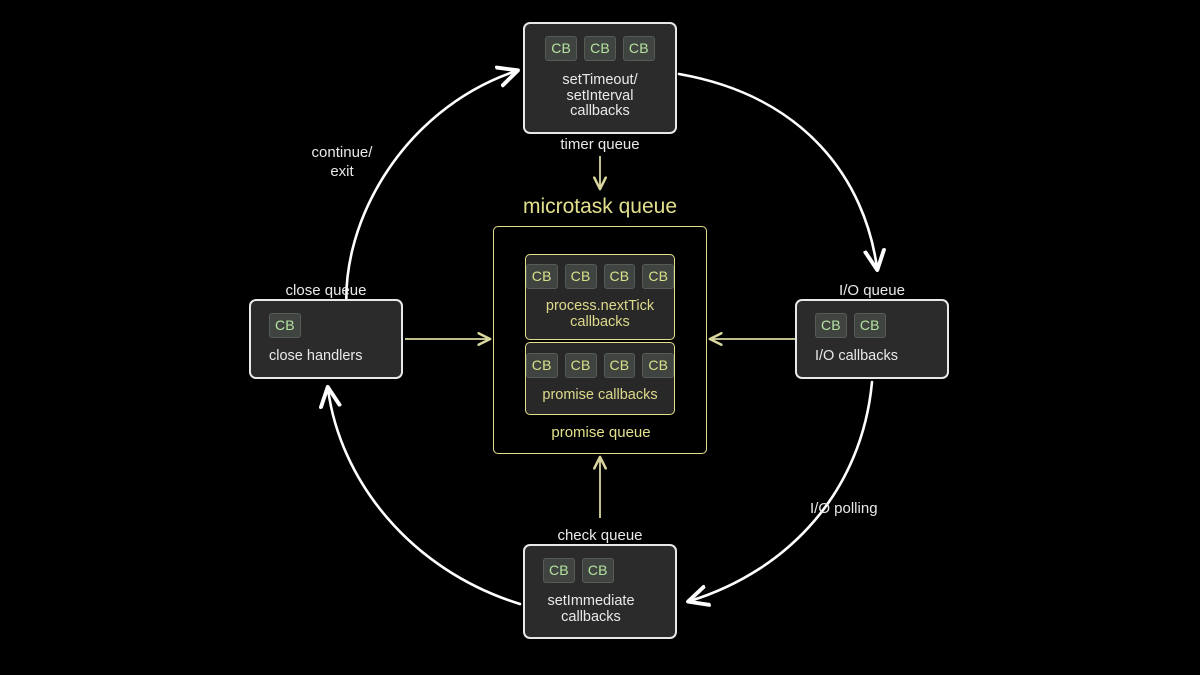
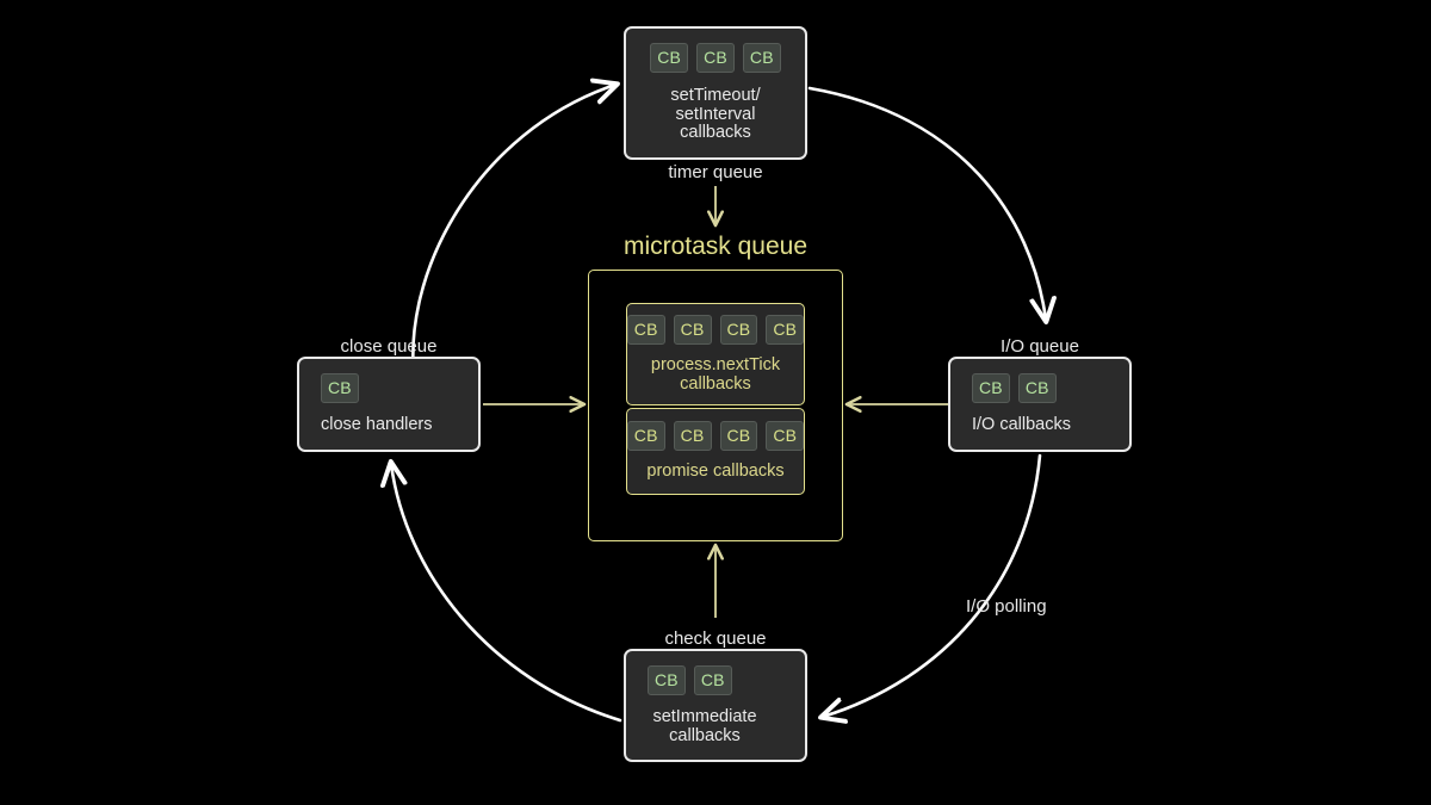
  CB
  CB
  CB
  setTimeout/
  setInterval
  callbacks
  timer queue
  CB
  CB
  I/O callbacks
  I/O queue
  CB
  CB
  setImmediate
  callbacks
  check queue
  CB
  close handlers
  close queue
  microtask queue
  CB
  CB
  CB
  CB
  process.nextTick
  callbacks
  CB
  CB
  CB
  CB
  promise callbacks
- promise queue
- continue/
- exit
  I/O polling
